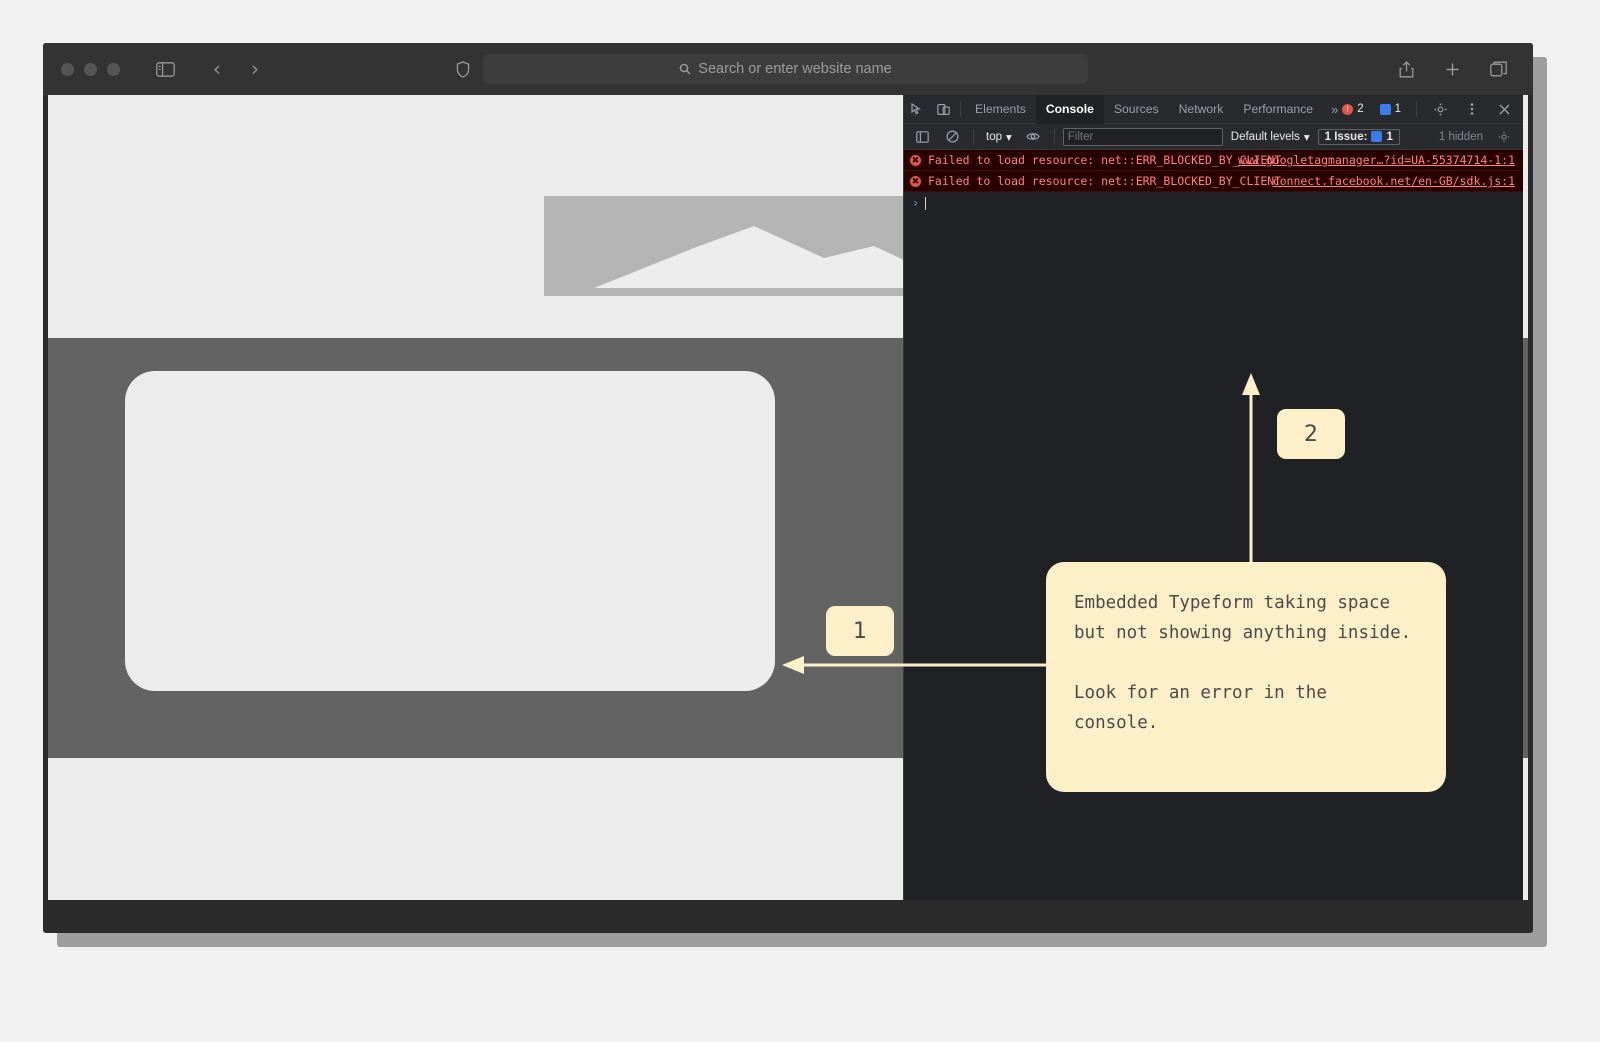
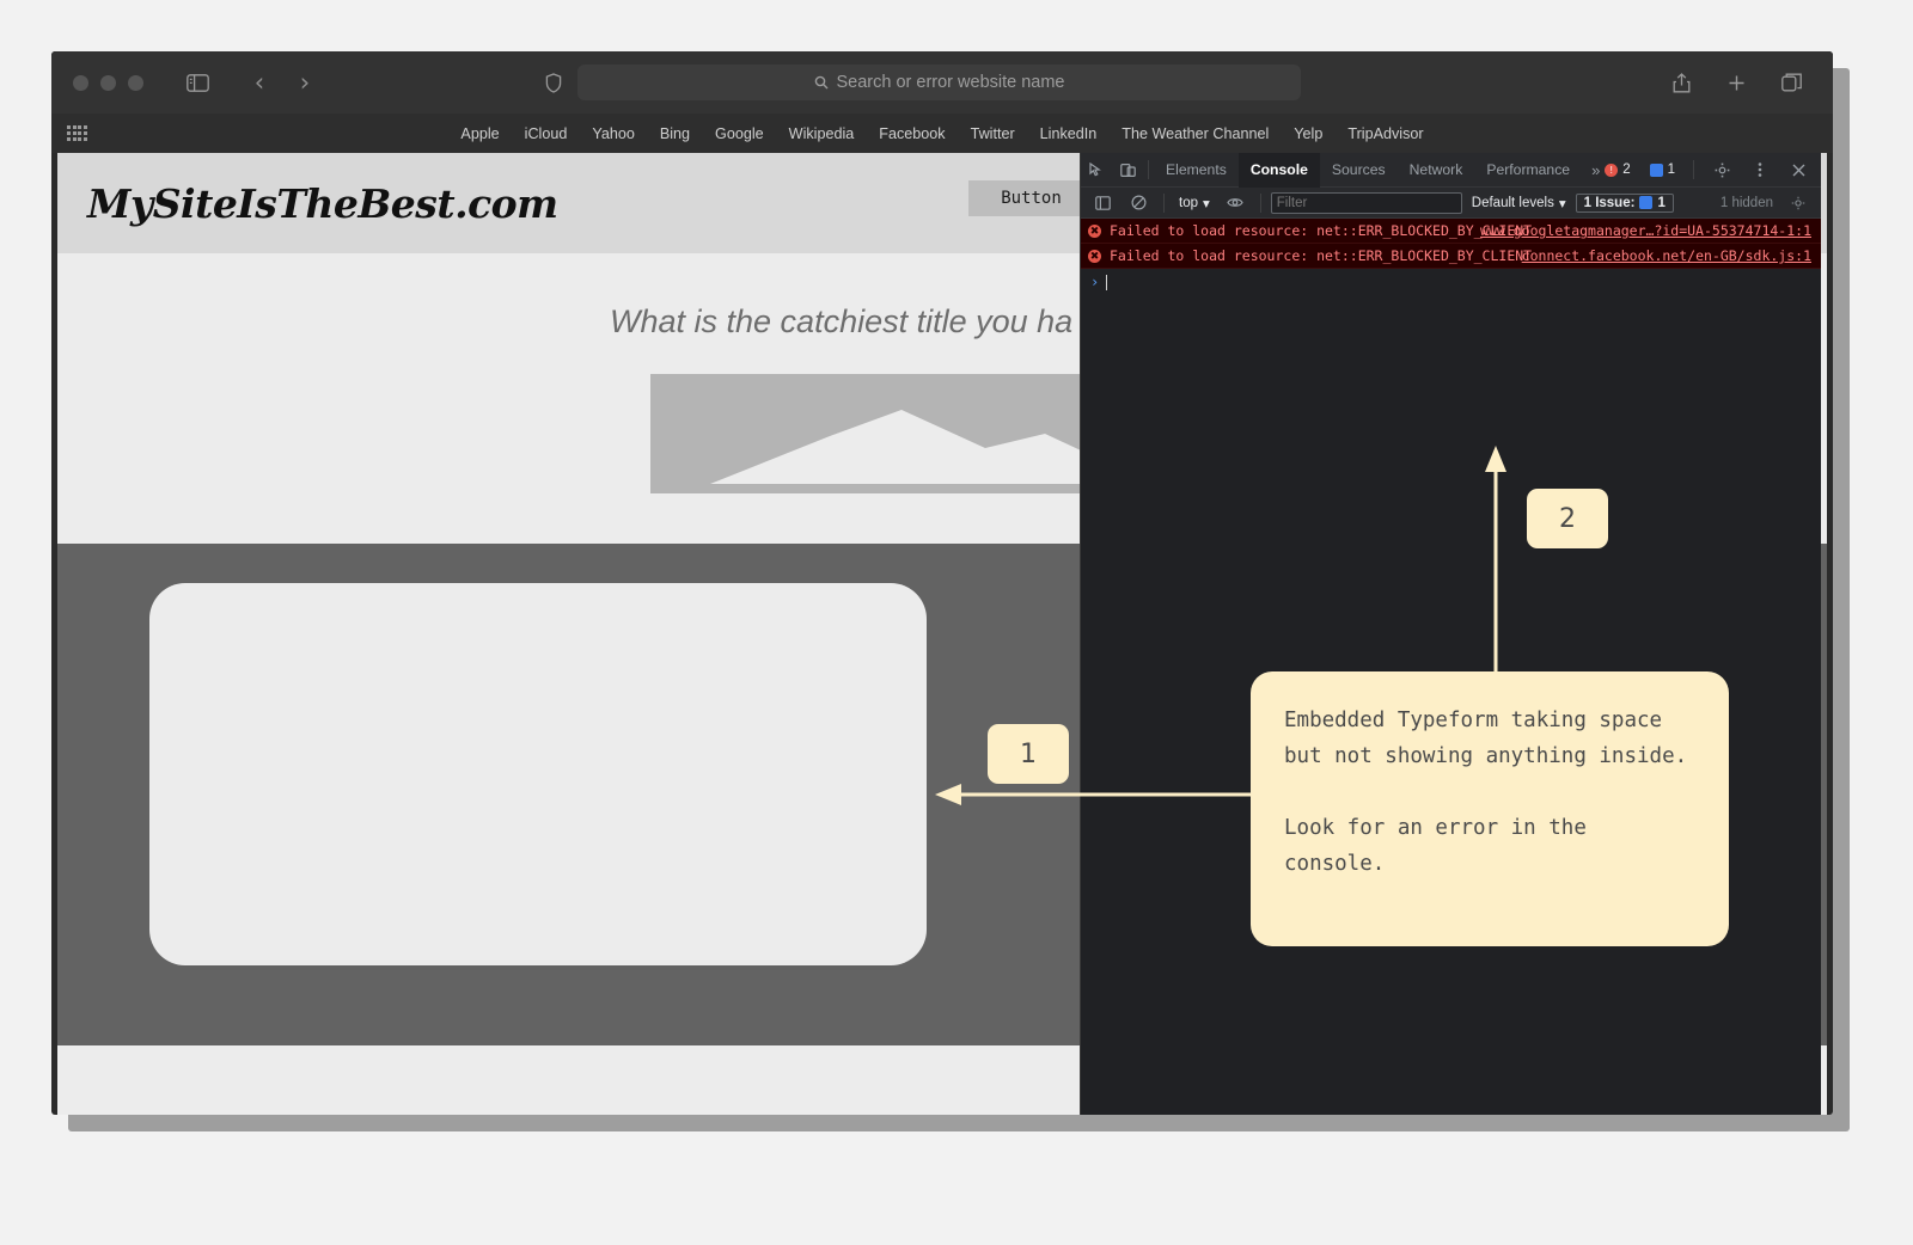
  ‹
  ›
- Search or enter website name
+ Search or error website name
+ Apple
+ iCloud
+ Yahoo
+ Bing
+ Google
+ Wikipedia
+ Facebook
+ Twitter
+ LinkedIn
+ The Weather Channel
+ Yelp
+ TripAdvisor
+ MySiteIsTheBest.com
+ Button
+ What is the catchiest title you ha
  Elements
  Console
  Sources
  Network
  Performance
  »
  !
  2
  1
  top
  ▾
  Filter
  Default levels
  ▾
  1 Issue:
  1
  1 hidden
  ✖
  Failed to load resource: net::ERR_BLOCKED_BY_CLIENT
  www.googletagmanager…?id=UA-55374714-1:1
  ✖
  Failed to load resource: net::ERR_BLOCKED_BY_CLIENT
  connect.facebook.net/en-GB/sdk.js:1
  ›
  1
  2
  Embedded Typeform taking space but not showing anything inside.
  Look for an error in the console.
